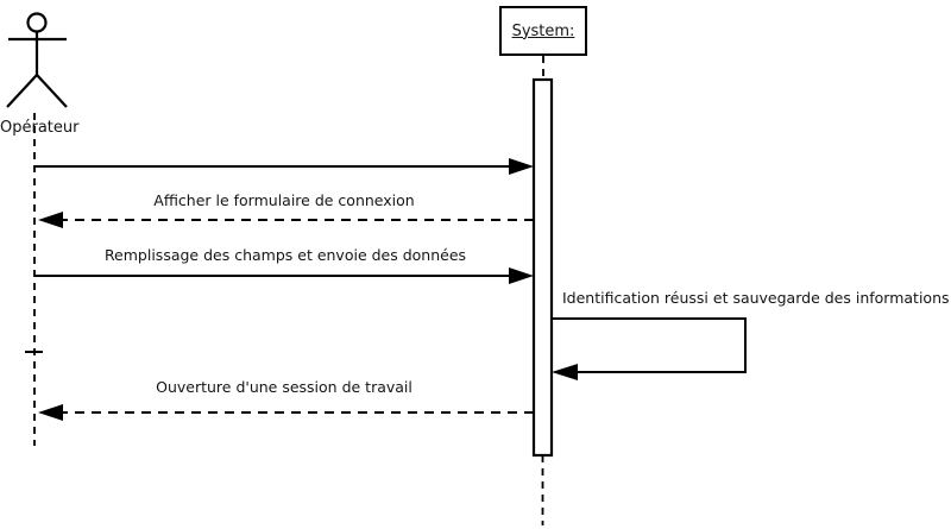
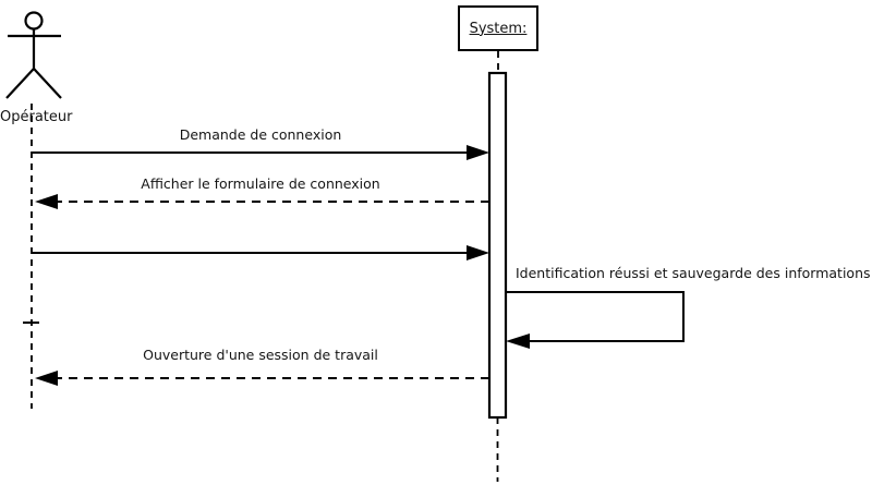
  Opérateur
  System:
+ Demande de connexion
  Afficher le formulaire de connexion
- Remplissage des champs et envoie des données
  Identification réussi et sauvegarde des informations
  Ouverture d'une session de travail
